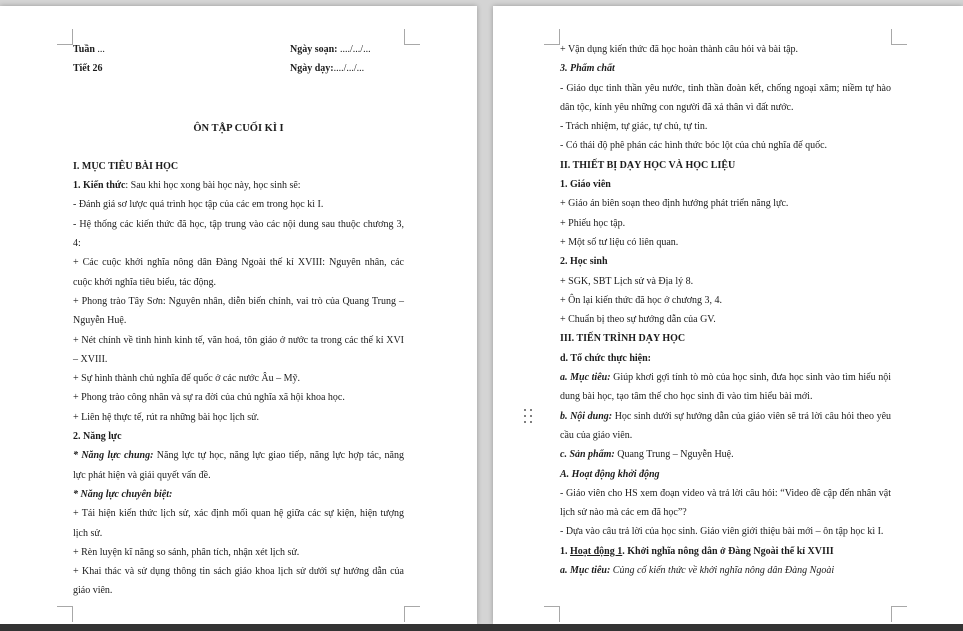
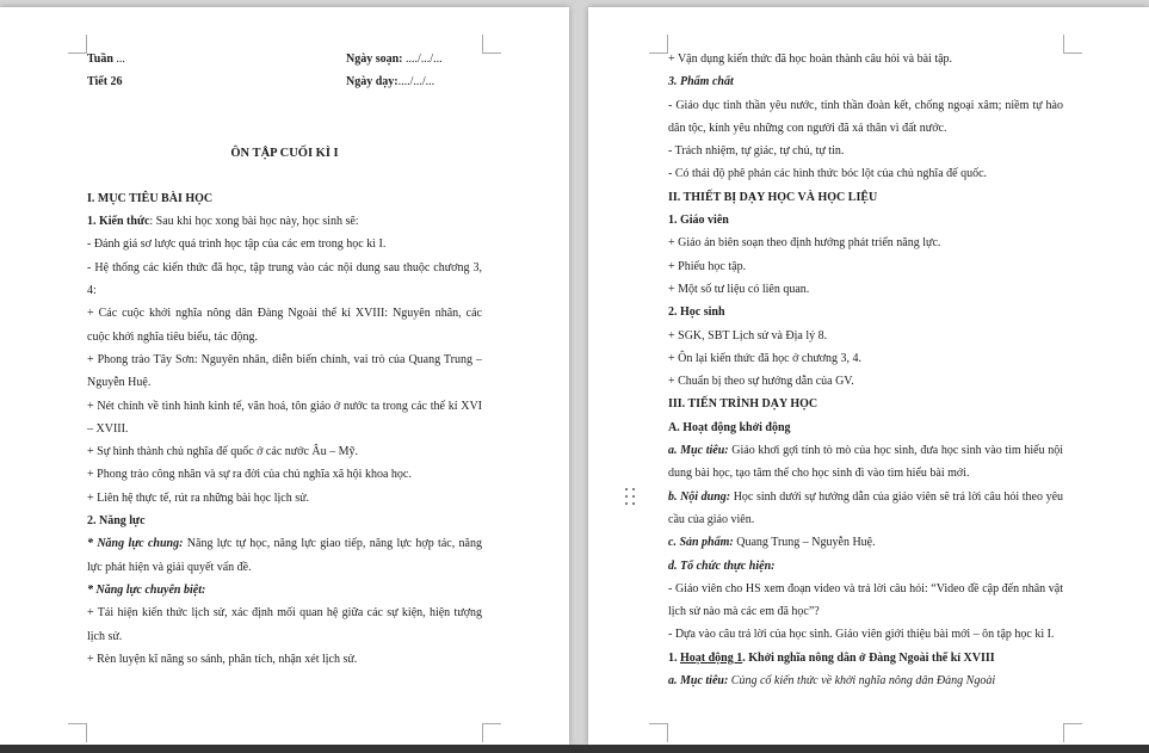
  Tuần ...
  Ngày soạn: ..../.../...
  Tiết 26
  Ngày dạy:..../.../...
  ÔN TẬP CUỐI KÌ I
  I. MỤC TIÊU BÀI HỌC
  1. Kiến thức: Sau khi học xong bài học này, học sinh sẽ:
  - Đánh giá sơ lược quá trình học tập của các em trong học kì I.
  - Hệ thống các kiến thức đã học, tập trung vào các nội dung sau thuộc chương 3, 4:
  + Các cuộc khởi nghĩa nông dân Đàng Ngoài thế kỉ XVIII: Nguyên nhân, các cuộc khởi nghĩa tiêu biểu, tác động.
  + Phong trào Tây Sơn: Nguyên nhân, diễn biến chính, vai trò của Quang Trung – Nguyễn Huệ.
  + Nét chính về tình hình kinh tế, văn hoá, tôn giáo ở nước ta trong các thế kỉ XVI – XVIII.
  + Sự hình thành chủ nghĩa đế quốc ở các nước Âu – Mỹ.
  + Phong trào công nhân và sự ra đời của chủ nghĩa xã hội khoa học.
  + Liên hệ thực tế, rút ra những bài học lịch sử.
  2. Năng lực
  * Năng lực chung: Năng lực tự học, năng lực giao tiếp, năng lực hợp tác, năng lực phát hiện và giải quyết vấn đề.
  * Năng lực chuyên biệt:
  + Tái hiện kiến thức lịch sử, xác định mối quan hệ giữa các sự kiện, hiện tượng lịch sử.
  + Rèn luyện kĩ năng so sánh, phân tích, nhận xét lịch sử.
- + Khai thác và sử dụng thông tin sách giáo khoa lịch sử dưới sự hướng dẫn của giáo viên.
  + Vận dụng kiến thức đã học hoàn thành câu hỏi và bài tập.
  3. Phẩm chất
  - Giáo dục tinh thần yêu nước, tinh thần đoàn kết, chống ngoại xâm; niềm tự hào dân tộc, kính yêu những con người đã xả thân vì đất nước.
  - Trách nhiệm, tự giác, tự chủ, tự tin.
  - Có thái độ phê phán các hình thức bóc lột của chủ nghĩa đế quốc.
  II. THIẾT BỊ DẠY HỌC VÀ HỌC LIỆU
  1. Giáo viên
  + Giáo án biên soạn theo định hướng phát triển năng lực.
  + Phiếu học tập.
  + Một số tư liệu có liên quan.
  2. Học sinh
  + SGK, SBT Lịch sử và Địa lý 8.
  + Ôn lại kiến thức đã học ở chương 3, 4.
  + Chuẩn bị theo sự hướng dẫn của GV.
  III. TIẾN TRÌNH DẠY HỌC
- d. Tổ chức thực hiện:
+ A. Hoạt động khởi động
- a. Mục tiêu: Giúp khơi gợi tính tò mò của học sinh, đưa học sinh vào tìm hiểu nội dung bài học, tạo tâm thế cho học sinh đi vào tìm hiểu bài mới.
+ a. Mục tiêu: Giáo khơi gợi tính tò mò của học sinh, đưa học sinh vào tìm hiểu nội dung bài học, tạo tâm thế cho học sinh đi vào tìm hiểu bài mới.
  b. Nội dung: Học sinh dưới sự hướng dẫn của giáo viên sẽ trả lời câu hỏi theo yêu cầu của giáo viên.
  c. Sản phẩm: Quang Trung – Nguyễn Huệ.
- A. Hoạt động khởi động
+ d. Tổ chức thực hiện:
  - Giáo viên cho HS xem đoạn video và trả lời câu hỏi: “Video đề cập đến nhân vật lịch sử nào mà các em đã học”?
  - Dựa vào câu trả lời của học sinh. Giáo viên giới thiệu bài mới – ôn tập học kì I.
  1. Hoạt động 1. Khởi nghĩa nông dân ở Đàng Ngoài thế kỉ XVIII
  a. Mục tiêu: Củng cố kiến thức về khởi nghĩa nông dân Đàng Ngoài
